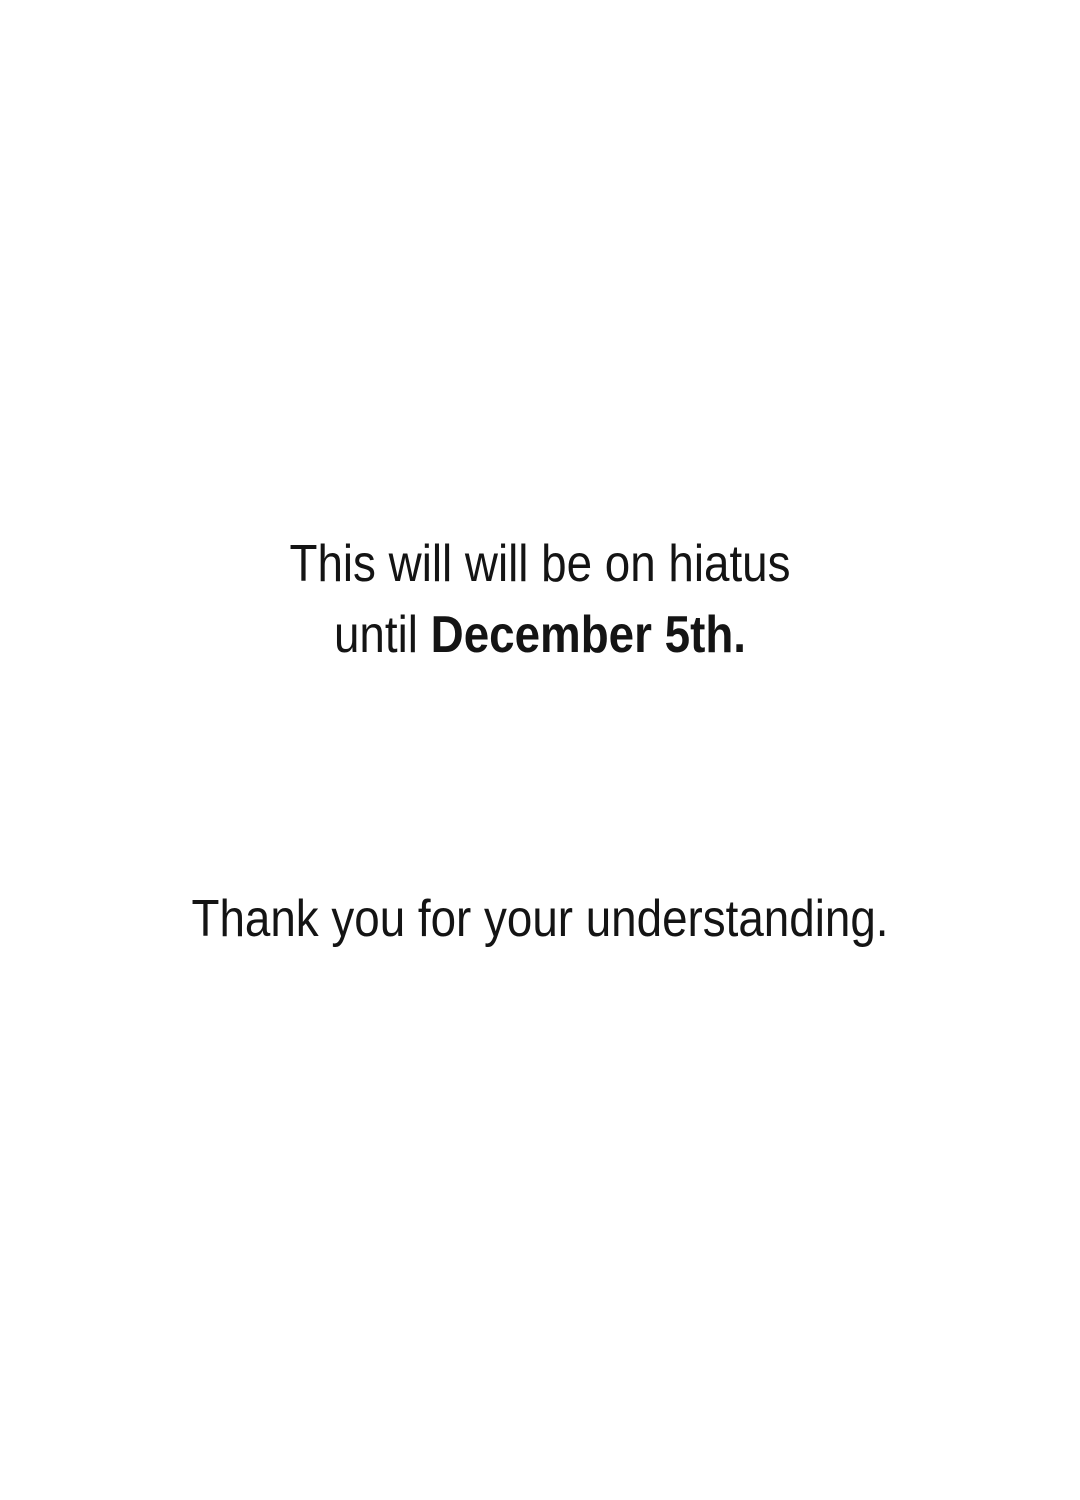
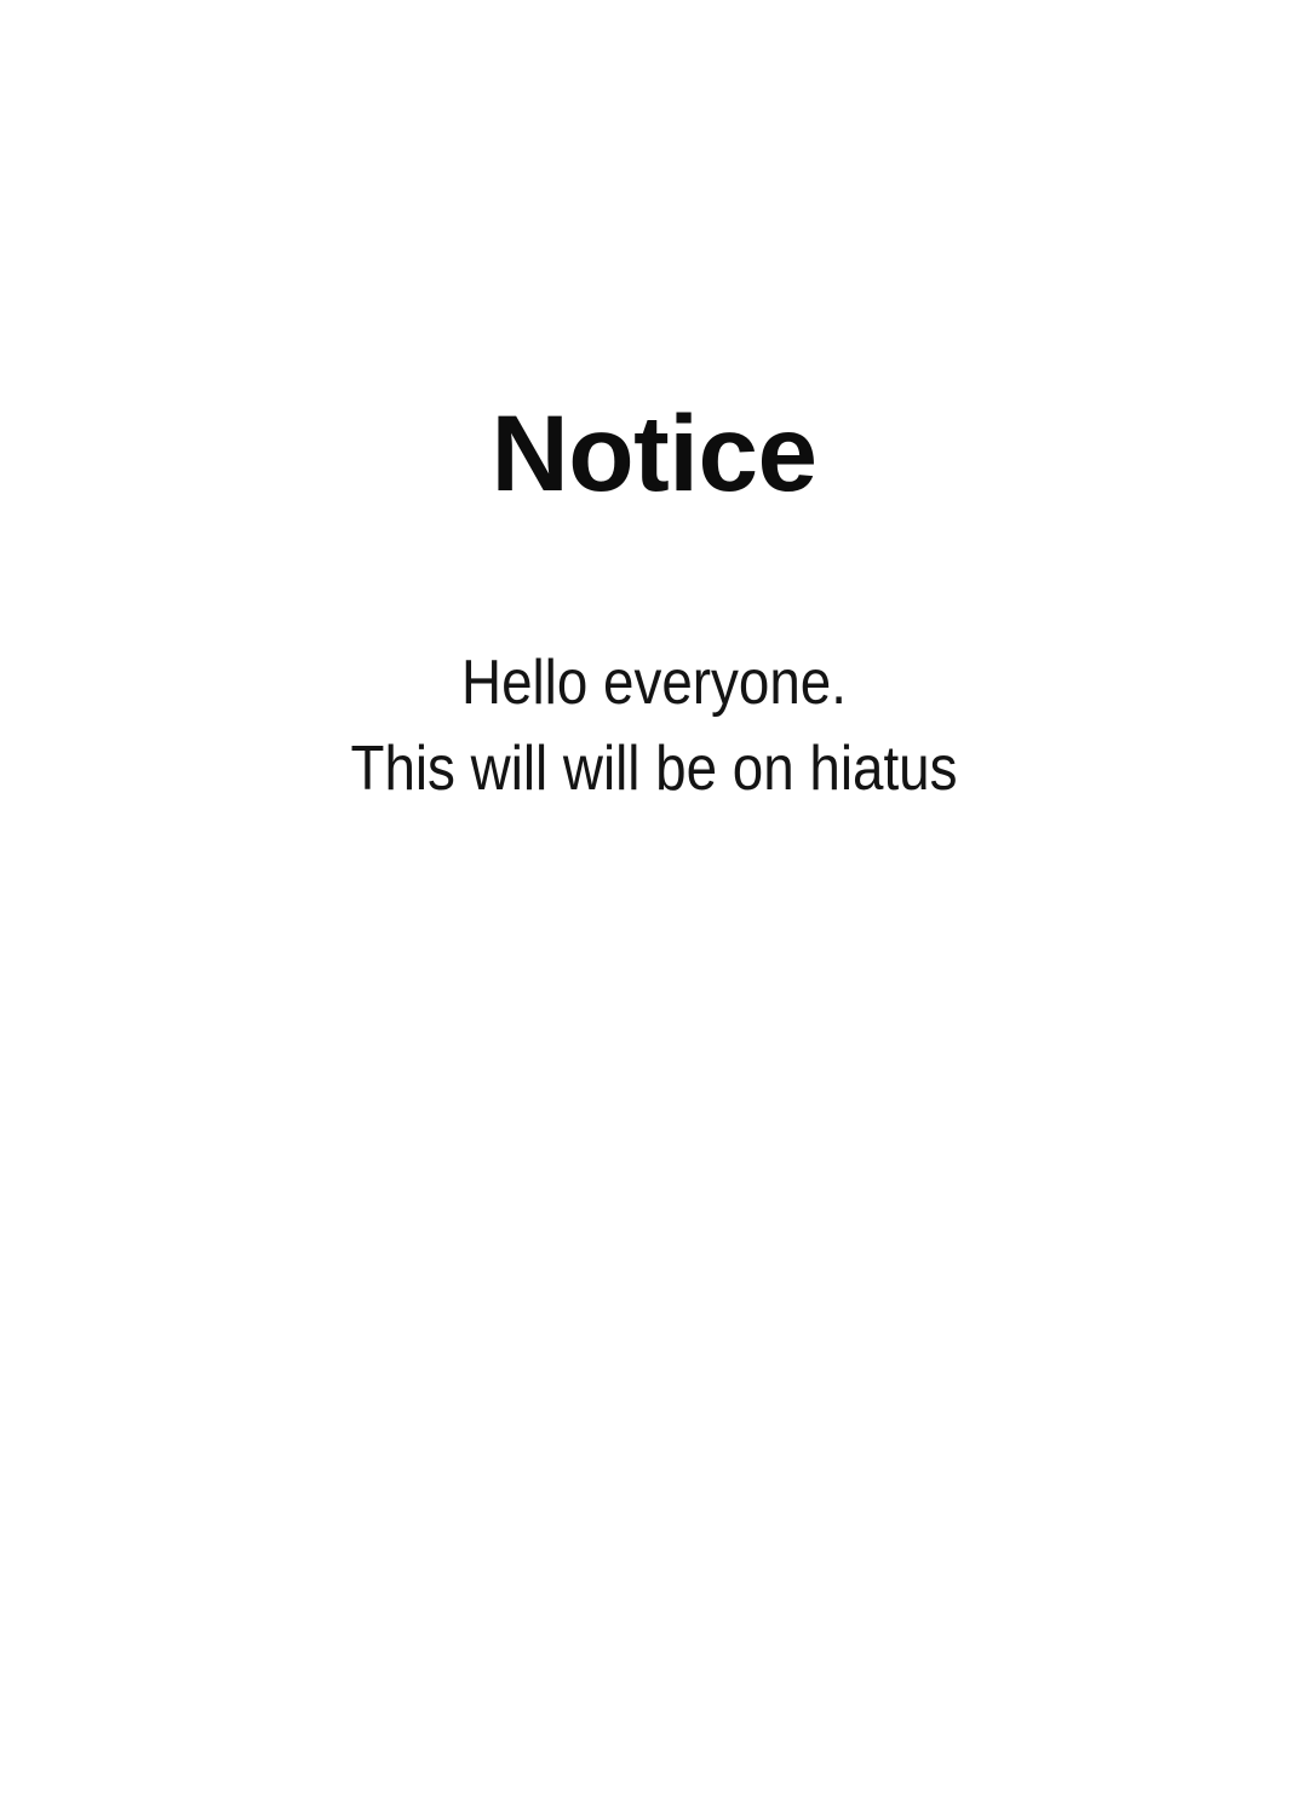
+ Notice
+ Hello everyone.
  This will will be on hiatus
- until December 5th.
- Thank you for your understanding.
